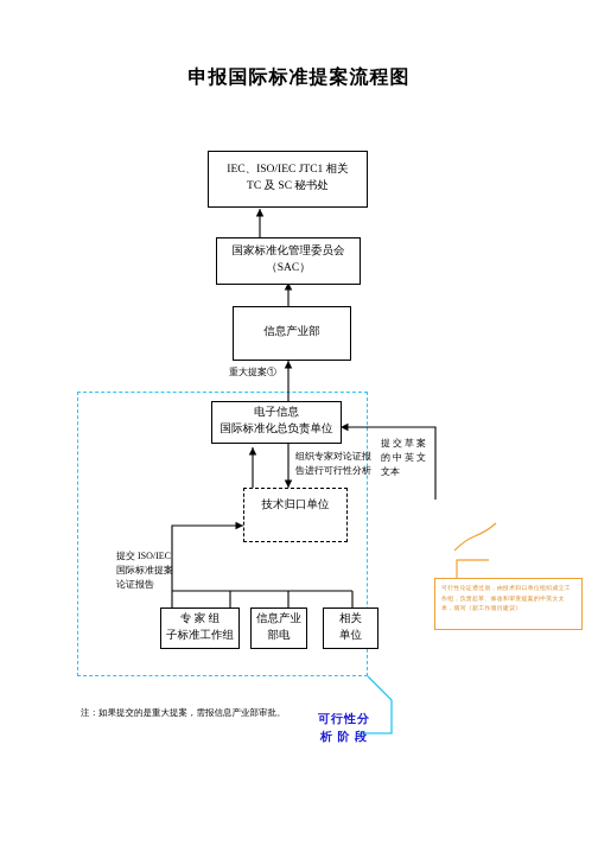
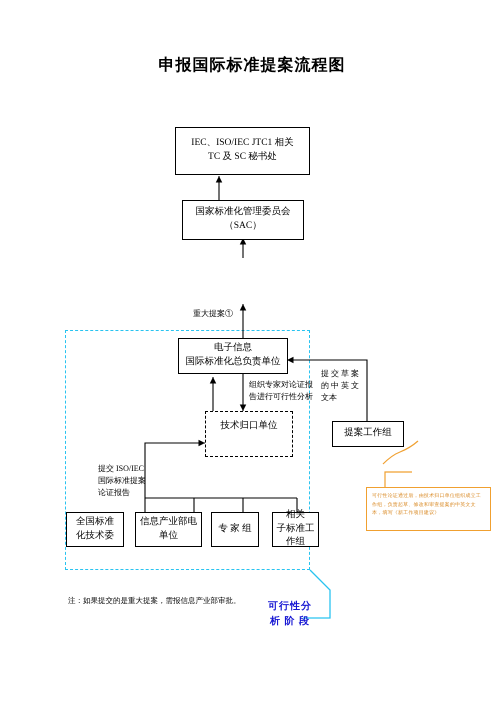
  申报国际标准提案流程图
  IEC、ISO/IEC JTC1 相关
  TC 及 SC 秘书处
  国家标准化管理委员会
  （SAC）
- 信息产业部
  重大提案①
  电子信息
  国际标准化总负责单位
  组织专家对论证报
  告进行可行性分析
  提 交 草 案
  的 中 英 文
  文本
  技术归口单位
+ 提案工作组
  提交 ISO/IEC
  国际标准提案
  论证报告
+ 全国标准
+ 化技术委
- 专 家 组
+ 信息产业部电
- 子标准工作组
+ 单位
- 信息产业部电
+ 专 家 组
  相关
- 单位
+ 子标准工作组
  注：如果提交的是重大提案，需报信息产业部审批。
  可行性分
  析 阶 段
